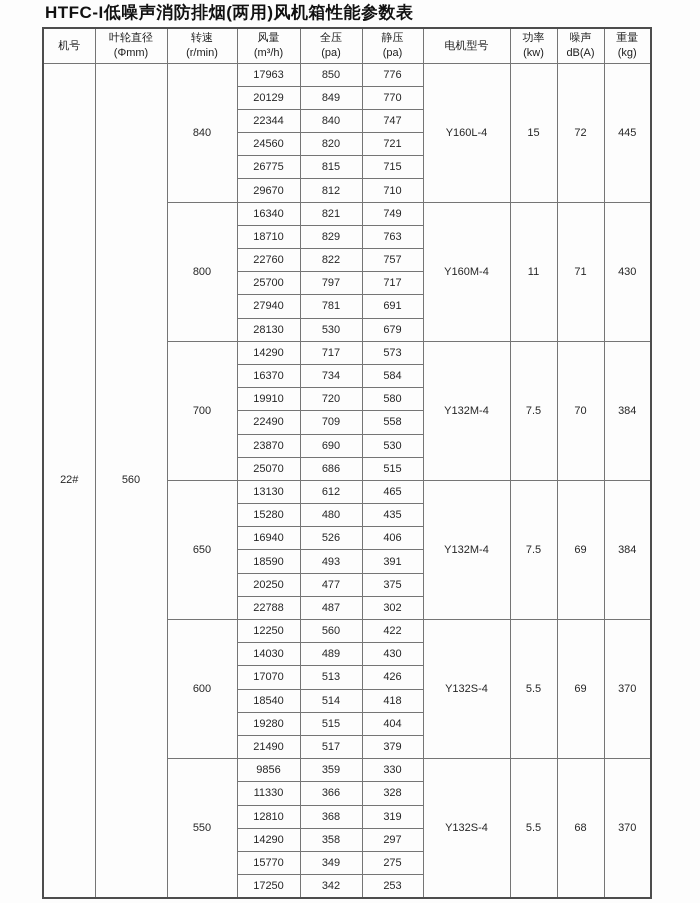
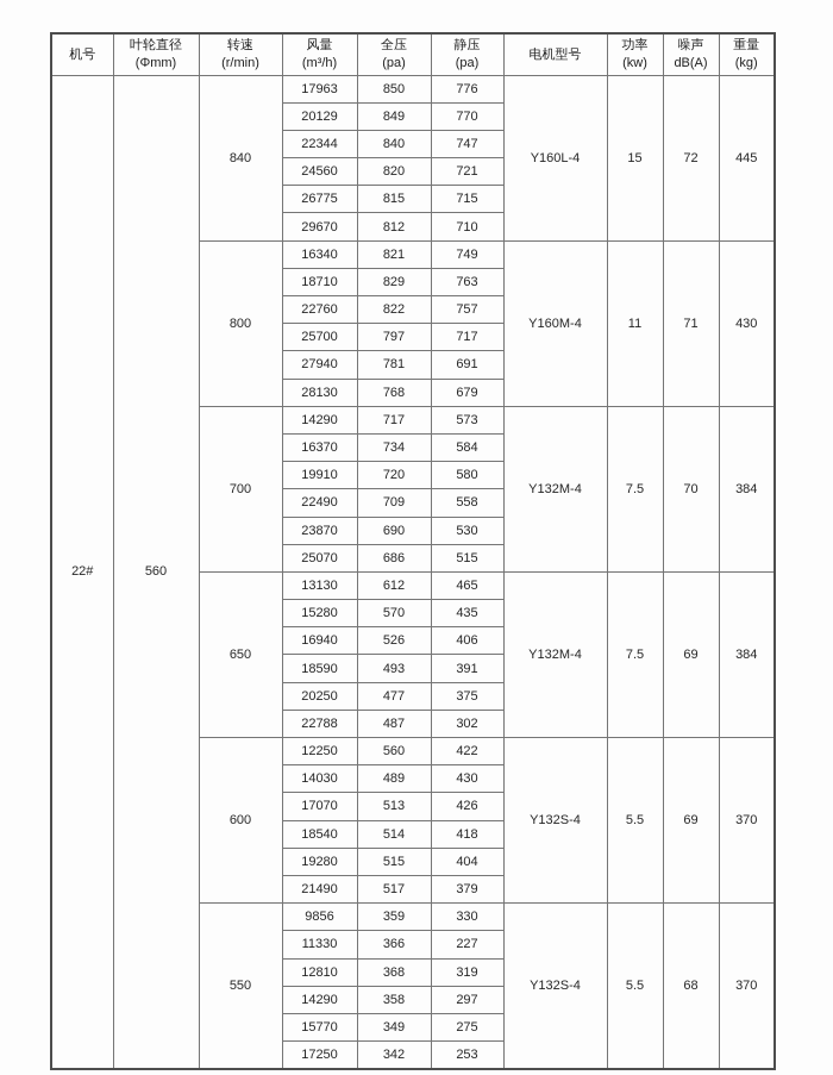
- HTFC-I低噪声消防排烟(两用)风机箱性能参数表
  机号	叶轮直径(Φmm)	转速(r/min)	风量(m³/h)	全压(pa)	静压(pa)	电机型号	功率(kw)	噪声dB(A)	重量(kg)
  22#	560	840	17963	850	776	Y160L-4	15	72	445
  20129	849	770
  22344	840	747
  24560	820	721
  26775	815	715
  29670	812	710
  800	16340	821	749	Y160M-4	11	71	430
  18710	829	763
  22760	822	757
  25700	797	717
  27940	781	691
- 28130	530	679
+ 28130	768	679
  700	14290	717	573	Y132M-4	7.5	70	384
  16370	734	584
  19910	720	580
  22490	709	558
  23870	690	530
  25070	686	515
  650	13130	612	465	Y132M-4	7.5	69	384
- 15280	480	435
+ 15280	570	435
  16940	526	406
  18590	493	391
  20250	477	375
  22788	487	302
  600	12250	560	422	Y132S-4	5.5	69	370
  14030	489	430
  17070	513	426
  18540	514	418
  19280	515	404
  21490	517	379
  550	9856	359	330	Y132S-4	5.5	68	370
- 11330	366	328
+ 11330	366	227
  12810	368	319
  14290	358	297
  15770	349	275
  17250	342	253
